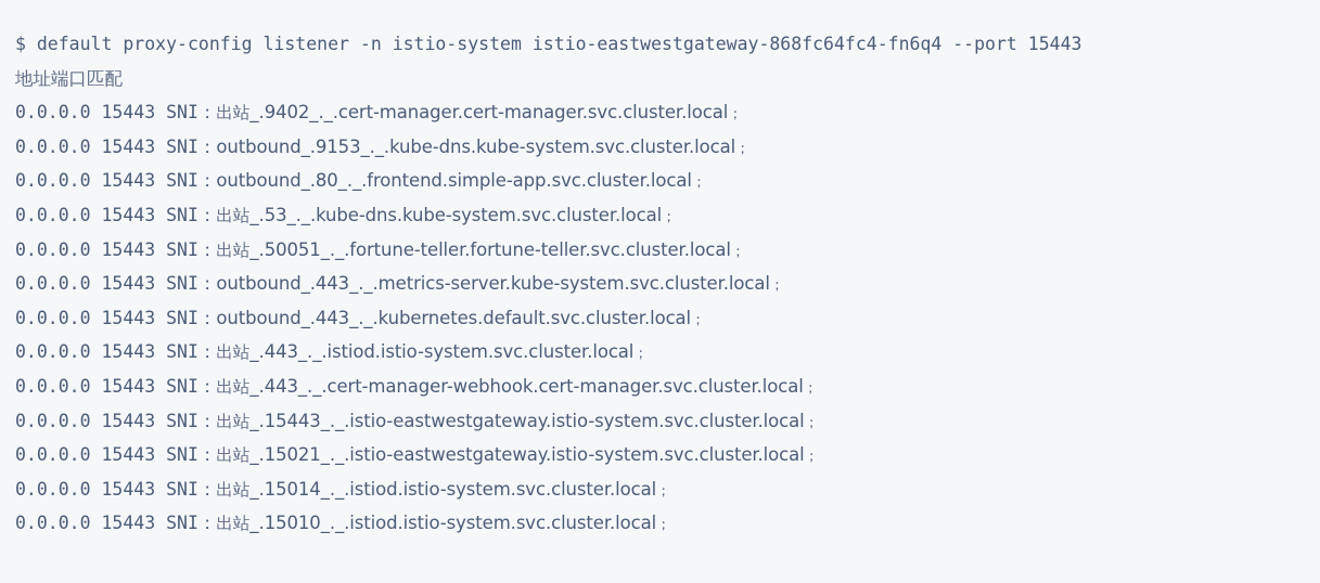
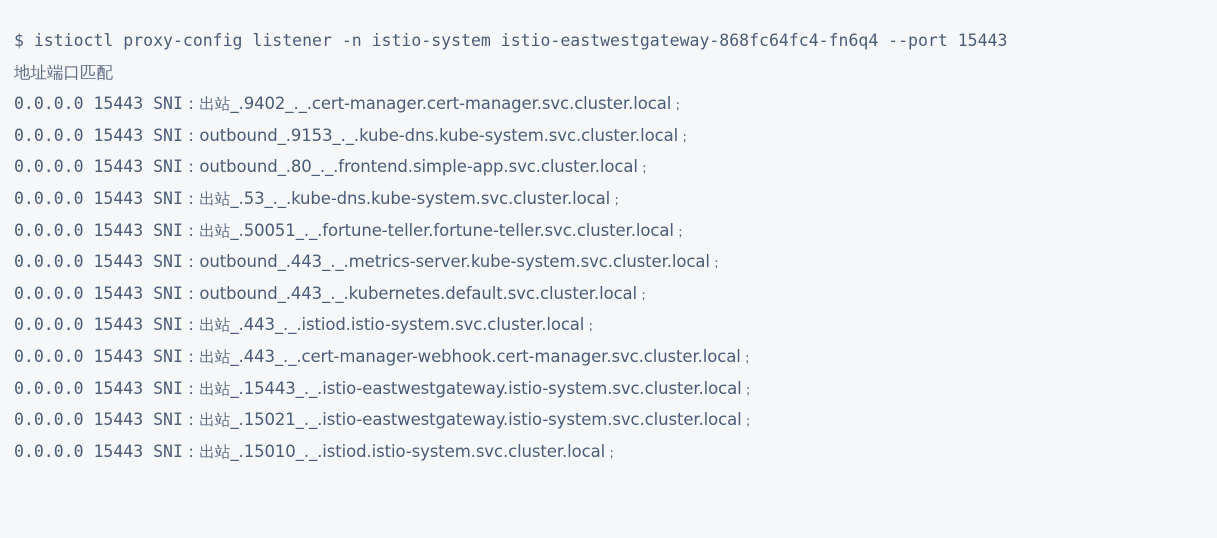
- $ default proxy-config listener -n istio-system istio-eastwestgateway-868fc64fc4-fn6q4 --port 15443
+ $ istioctl proxy-config listener -n istio-system istio-eastwestgateway-868fc64fc4-fn6q4 --port 15443
  地址端口匹配
  0.0.0.0 15443 SNI：出站_.9402_._.cert-manager.cert-manager.svc.cluster.local；
  0.0.0.0 15443 SNI：outbound_.9153_._.kube-dns.kube-system.svc.cluster.local；
  0.0.0.0 15443 SNI：outbound_.80_._.frontend.simple-app.svc.cluster.local；
  0.0.0.0 15443 SNI：出站_.53_._.kube-dns.kube-system.svc.cluster.local；
  0.0.0.0 15443 SNI：出站_.50051_._.fortune-teller.fortune-teller.svc.cluster.local；
  0.0.0.0 15443 SNI：outbound_.443_._.metrics-server.kube-system.svc.cluster.local；
  0.0.0.0 15443 SNI：outbound_.443_._.kubernetes.default.svc.cluster.local；
  0.0.0.0 15443 SNI：出站_.443_._.istiod.istio-system.svc.cluster.local；
  0.0.0.0 15443 SNI：出站_.443_._.cert-manager-webhook.cert-manager.svc.cluster.local；
  0.0.0.0 15443 SNI：出站_.15443_._.istio-eastwestgateway.istio-system.svc.cluster.local；
  0.0.0.0 15443 SNI：出站_.15021_._.istio-eastwestgateway.istio-system.svc.cluster.local；
- 0.0.0.0 15443 SNI：出站_.15014_._.istiod.istio-system.svc.cluster.local；
  0.0.0.0 15443 SNI：出站_.15010_._.istiod.istio-system.svc.cluster.local；
